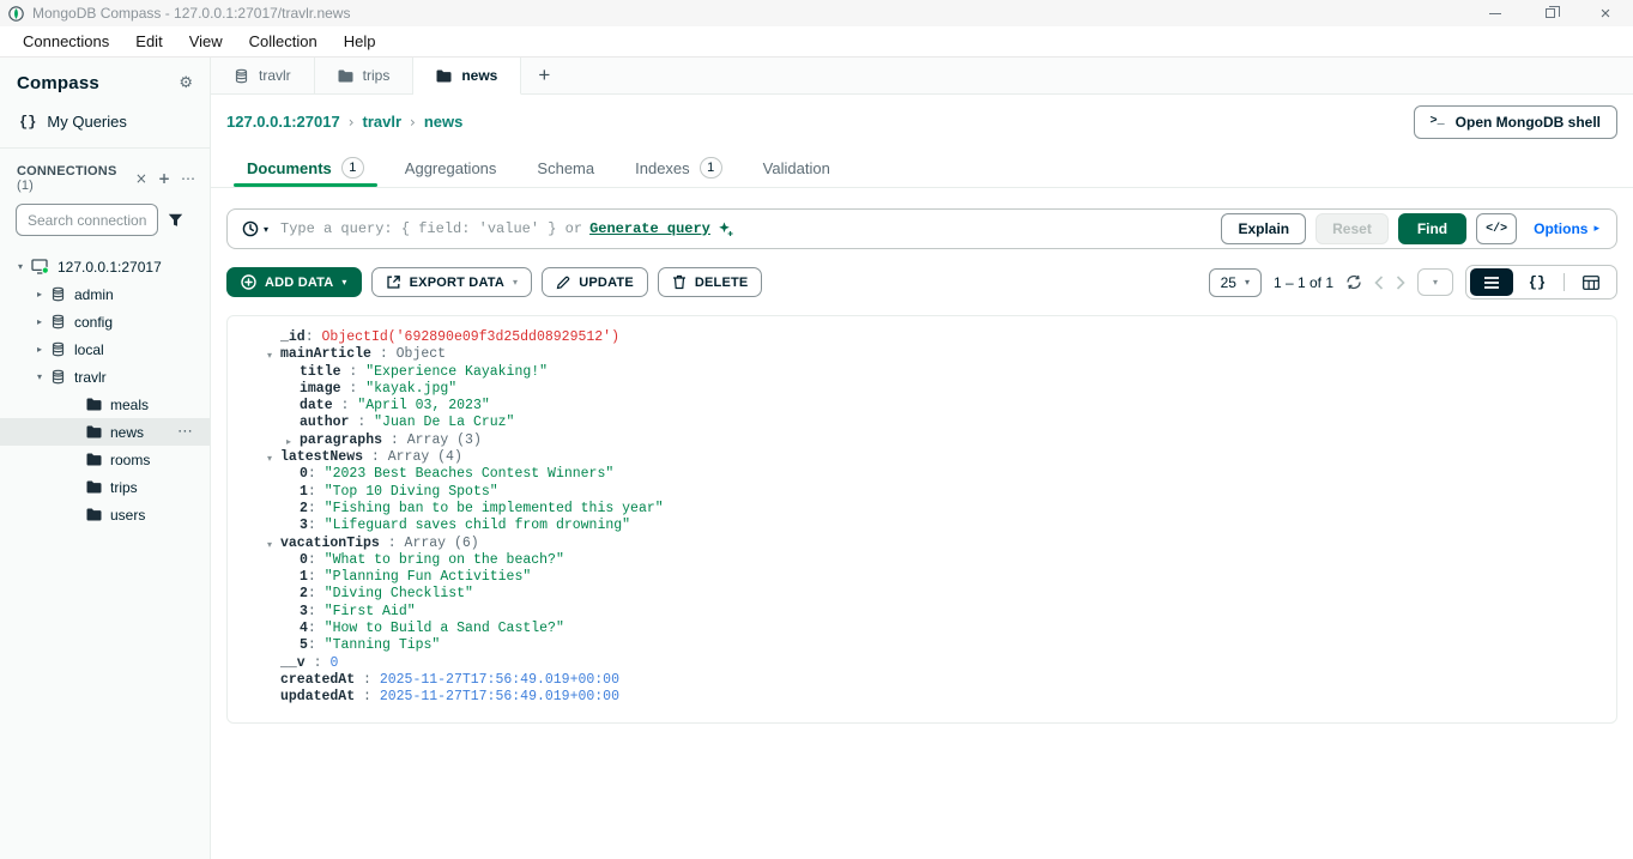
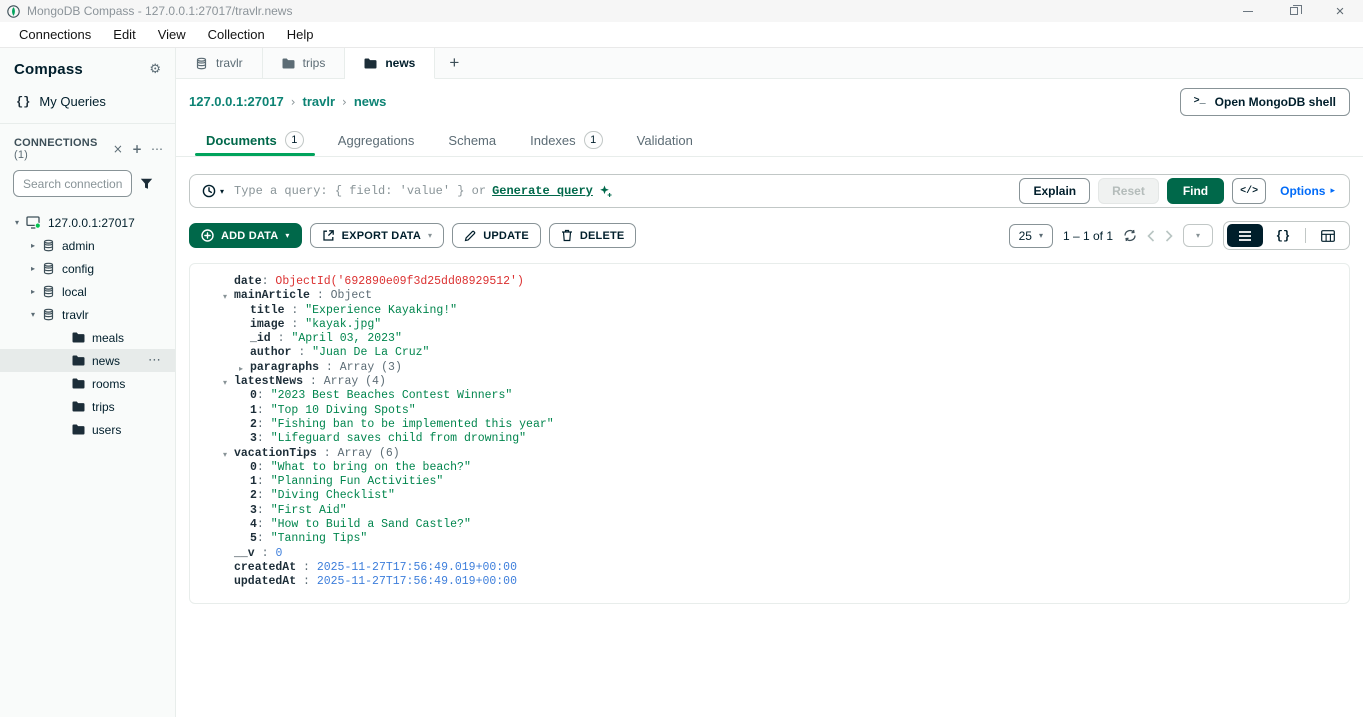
  MongoDB Compass - 127.0.0.1:27017/travlr.news
  ×
  Connections
  Edit
  View
  Collection
  Help
  Compass
  ⚙
  {}
  My Queries
  CONNECTIONS (1)
  ×
  +
  ⋯
  Search connection
  ▾
  127.0.0.1:27017
  ▸
  admin
  ▸
  config
  ▸
  local
  ▾
  travlr
  meals
  news
  ⋯
  rooms
  trips
  users
  travlr
  trips
  news
  +
  127.0.0.1:27017
  ›
  travlr
  ›
  news
  >_
  Open MongoDB shell
  Documents
  1
  Aggregations
  Schema
  Indexes
  1
  Validation
  ▾
  Type a query: { field: 'value' } or
  Generate query
  Explain
  Reset
  Find
  </>
  Options
  ▸
  ADD DATA
  ▾
  EXPORT DATA
  ▾
  UPDATE
  DELETE
  25
  ▾
  1 – 1 of 1
  ▾
  {}
- _id: ObjectId('692890e09f3d25dd08929512')
+ date: ObjectId('692890e09f3d25dd08929512')
  ▾
  mainArticle : Object
  title : "Experience Kayaking!"
  image : "kayak.jpg"
- date : "April 03, 2023"
+ _id : "April 03, 2023"
  author : "Juan De La Cruz"
  ▸
  paragraphs : Array (3)
  ▾
  latestNews : Array (4)
  0: "2023 Best Beaches Contest Winners"
  1: "Top 10 Diving Spots"
  2: "Fishing ban to be implemented this year"
  3: "Lifeguard saves child from drowning"
  ▾
  vacationTips : Array (6)
  0: "What to bring on the beach?"
  1: "Planning Fun Activities"
  2: "Diving Checklist"
  3: "First Aid"
  4: "How to Build a Sand Castle?"
  5: "Tanning Tips"
  __v : 0
  createdAt : 2025-11-27T17:56:49.019+00:00
  updatedAt : 2025-11-27T17:56:49.019+00:00
